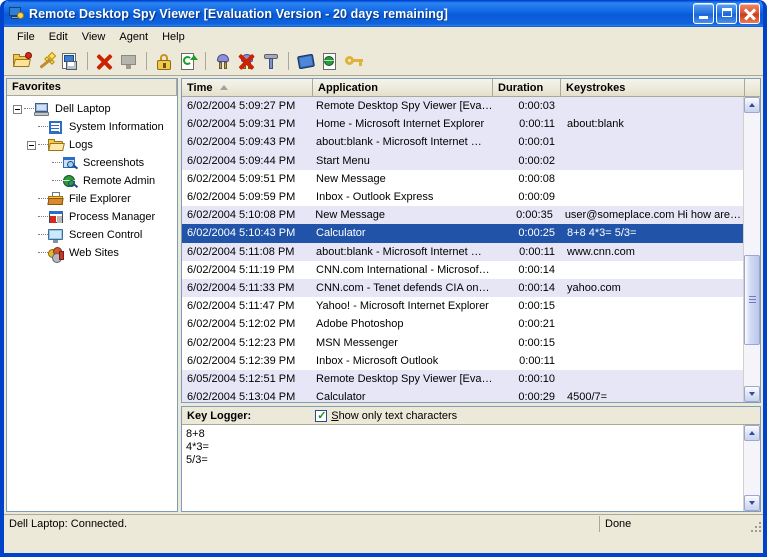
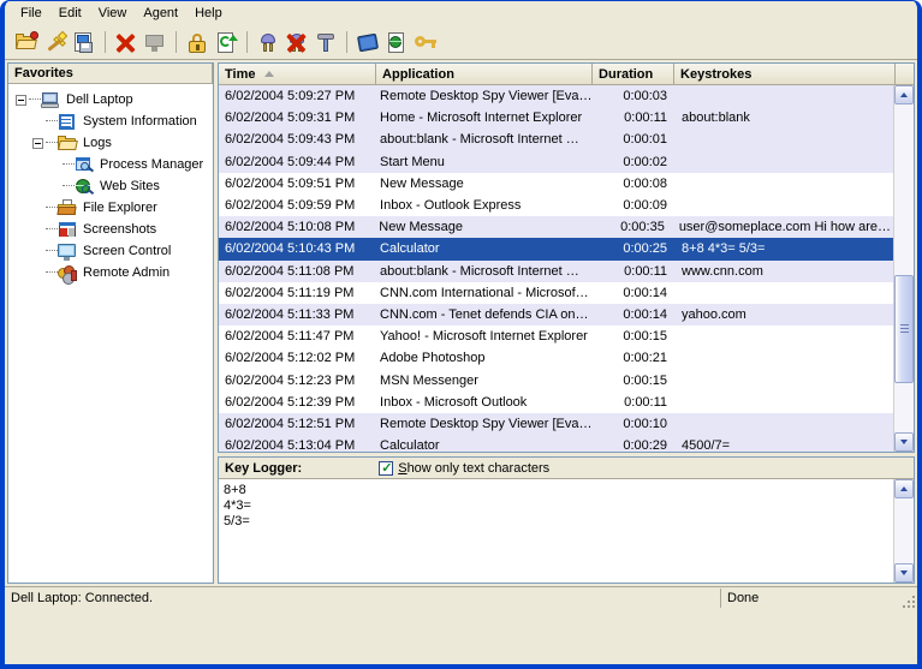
- Remote Desktop Spy Viewer [Evaluation Version - 20 days remaining]
  File
  Edit
  View
  Agent
  Help
  Favorites
  Dell Laptop
  System Information
  Logs
- Screenshots
+ Process Manager
- Remote Admin
+ Web Sites
  File Explorer
- Process Manager
+ Screenshots
  Screen Control
- Web Sites
+ Remote Admin
  Time
  Application
  Duration
  Keystrokes
  6/02/2004 5:09:27 PM
  Remote Desktop Spy Viewer [Eval…
  0:00:03
  6/02/2004 5:09:31 PM
  Home - Microsoft Internet Explorer
  0:00:11
  about:blank
  6/02/2004 5:09:43 PM
  about:blank - Microsoft Internet …
  0:00:01
  6/02/2004 5:09:44 PM
  Start Menu
  0:00:02
  6/02/2004 5:09:51 PM
  New Message
  0:00:08
  6/02/2004 5:09:59 PM
  Inbox - Outlook Express
  0:00:09
  6/02/2004 5:10:08 PM
  New Message
  0:00:35
  user@someplace.com Hi how are …
  6/02/2004 5:10:43 PM
  Calculator
  0:00:25
  8+8 4*3= 5/3=
  6/02/2004 5:11:08 PM
  about:blank - Microsoft Internet …
  0:00:11
  www.cnn.com
  6/02/2004 5:11:19 PM
  CNN.com International - Microsof…
  0:00:14
  6/02/2004 5:11:33 PM
  CNN.com - Tenet defends CIA on…
  0:00:14
  yahoo.com
  6/02/2004 5:11:47 PM
  Yahoo! - Microsoft Internet Explorer
  0:00:15
  6/02/2004 5:12:02 PM
  Adobe Photoshop
  0:00:21
  6/02/2004 5:12:23 PM
  MSN Messenger
  0:00:15
  6/02/2004 5:12:39 PM
  Inbox - Microsoft Outlook
  0:00:11
- 6/05/2004 5:12:51 PM
+ 6/02/2004 5:12:51 PM
  Remote Desktop Spy Viewer [Eval…
  0:00:10
  6/02/2004 5:13:04 PM
  Calculator
  0:00:29
  4500/7=
  Key Logger:
  ✓
  Show only text characters
  8+8
  4*3=
  5/3=
  Dell Laptop: Connected.
  Done
